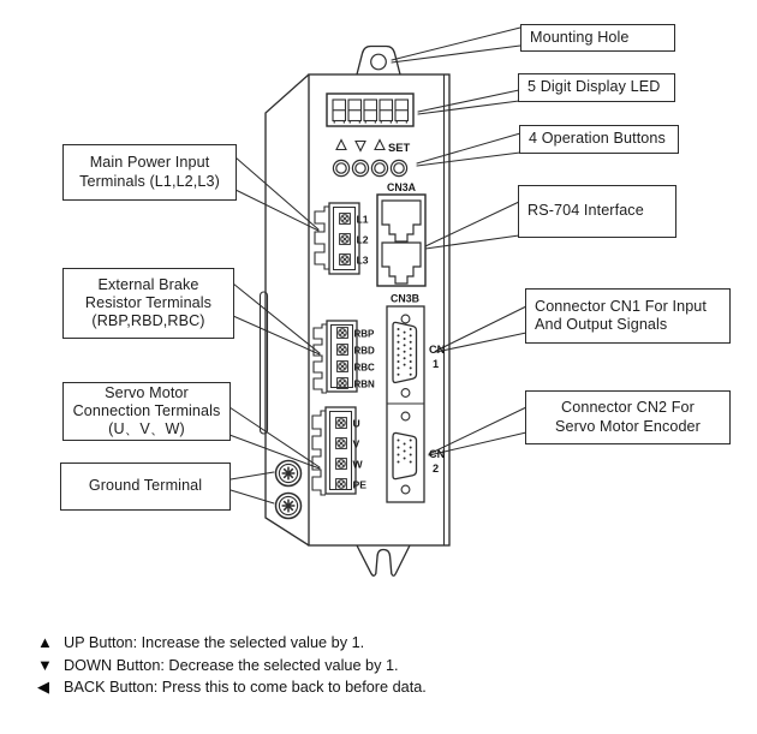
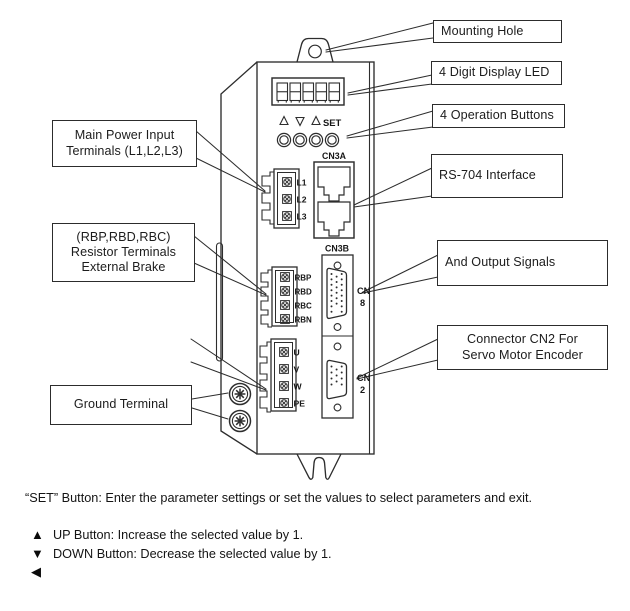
  SET
  CN3A
  CN3B
  L1
  L2
  L3
  RBP
  RBD
  RBC
  RBN
  U
  V
  W
  PE
  CN
- 1
+ 8
  CN
  2
  Mounting Hole
- 5 Digit Display LED
+ 4 Digit Display LED
  4 Operation Buttons
  RS-704 Interface
- Connector CN1 For Input
  And Output Signals
  Connector CN2 For
  Servo Motor Encoder
  Main Power Input
  Terminals (L1,L2,L3)
- External Brake
+ (RBP,RBD,RBC)
  Resistor Terminals
- (RBP,RBD,RBC)
+ External Brake
- Servo Motor
- Connection Terminals
- (U、V、W)
  Ground Terminal
+ “SET” Button: Enter the parameter settings or set the values to select parameters and exit.
  ▲
  UP Button: Increase the selected value by 1.
  ▼
  DOWN Button: Decrease the selected value by 1.
  ◀
- BACK Button: Press this to come back to before data.
